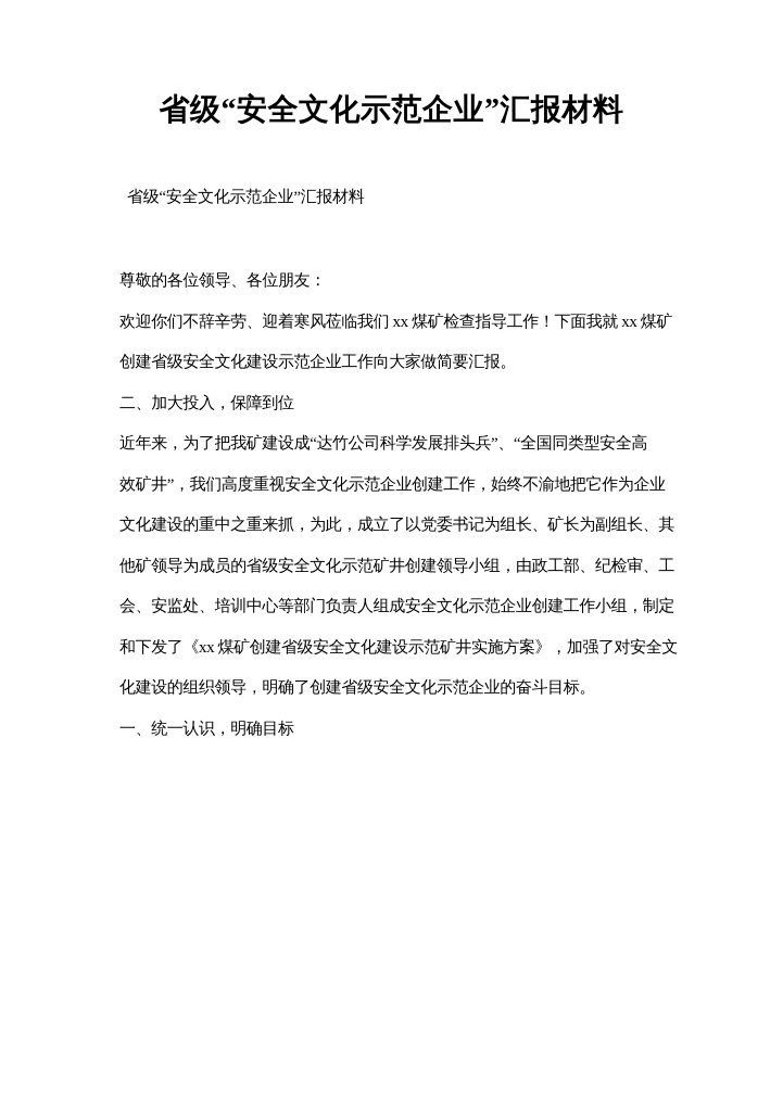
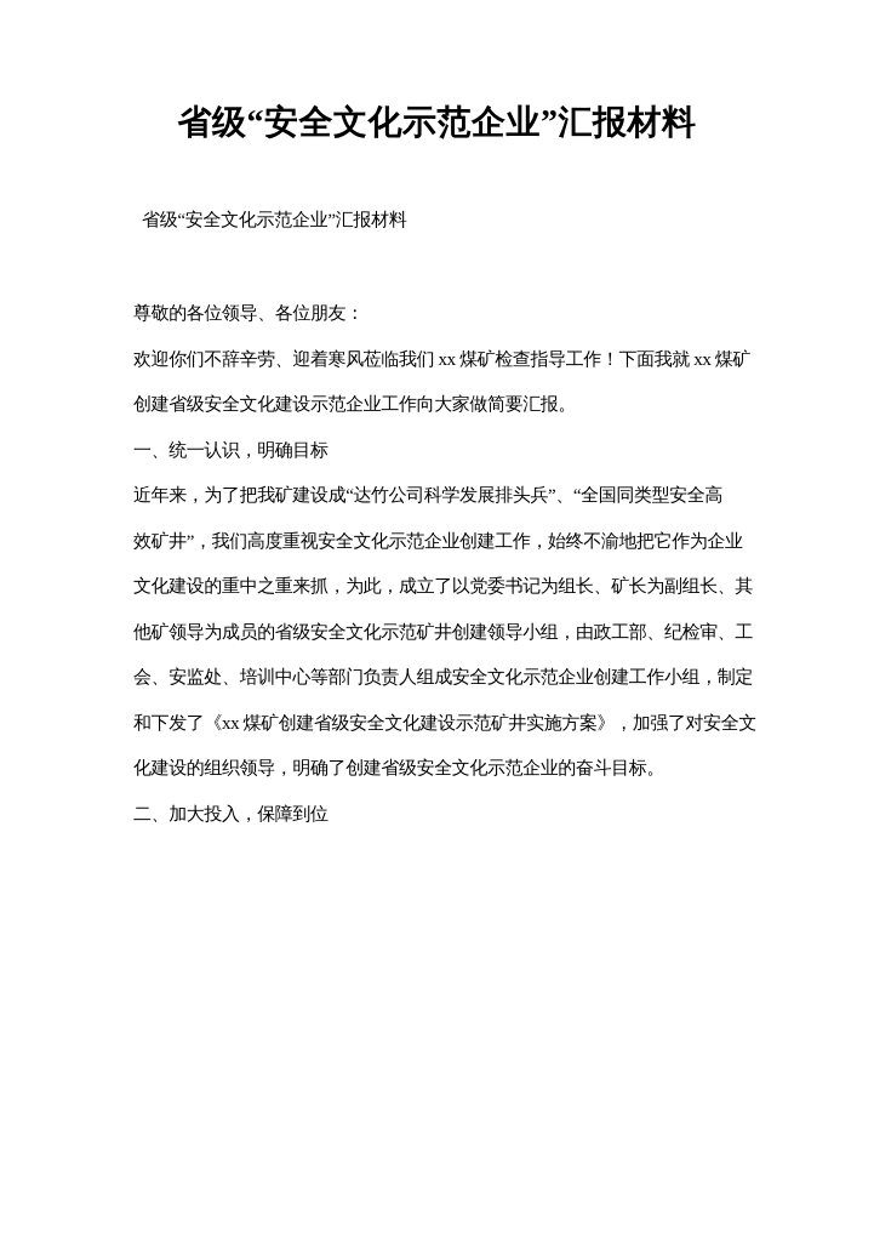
  省级“安全文化示范企业”汇报材料
  省级“安全文化示范企业”汇报材料
  尊敬的各位领导、各位朋友：
  欢迎你们不辞辛劳、迎着寒风莅临我们 xx 煤矿检查指导工作！下面我就 xx 煤矿
  创建省级安全文化建设示范企业工作向大家做简要汇报。
- 二、加大投入，保障到位
+ 一、统一认识，明确目标
  近年来，为了把我矿建设成“达竹公司科学发展排头兵”、“全国同类型安全高
  效矿井”，我们高度重视安全文化示范企业创建工作，始终不渝地把它作为企业
  文化建设的重中之重来抓，为此，成立了以党委书记为组长、矿长为副组长、其
  他矿领导为成员的省级安全文化示范矿井创建领导小组，由政工部、纪检审、工
  会、安监处、培训中心等部门负责人组成安全文化示范企业创建工作小组，制定
  和下发了《xx 煤矿创建省级安全文化建设示范矿井实施方案》，加强了对安全文
  化建设的组织领导，明确了创建省级安全文化示范企业的奋斗目标。
- 一、统一认识，明确目标
+ 二、加大投入，保障到位
